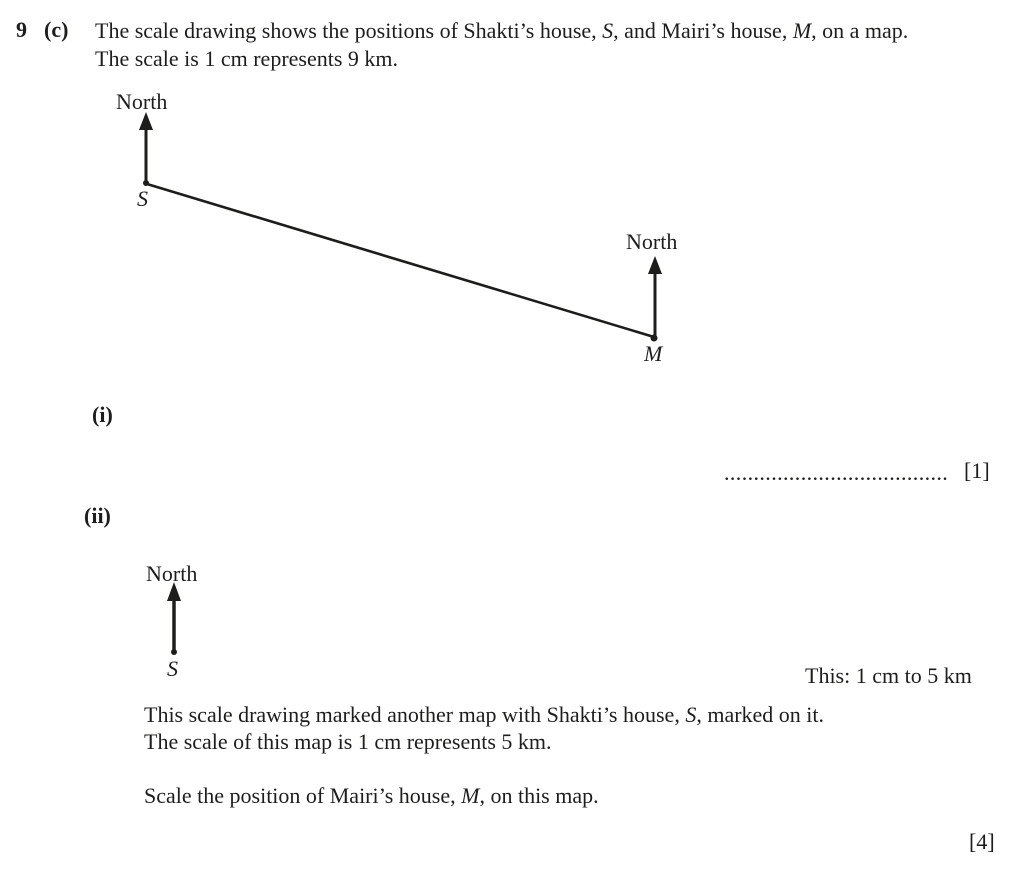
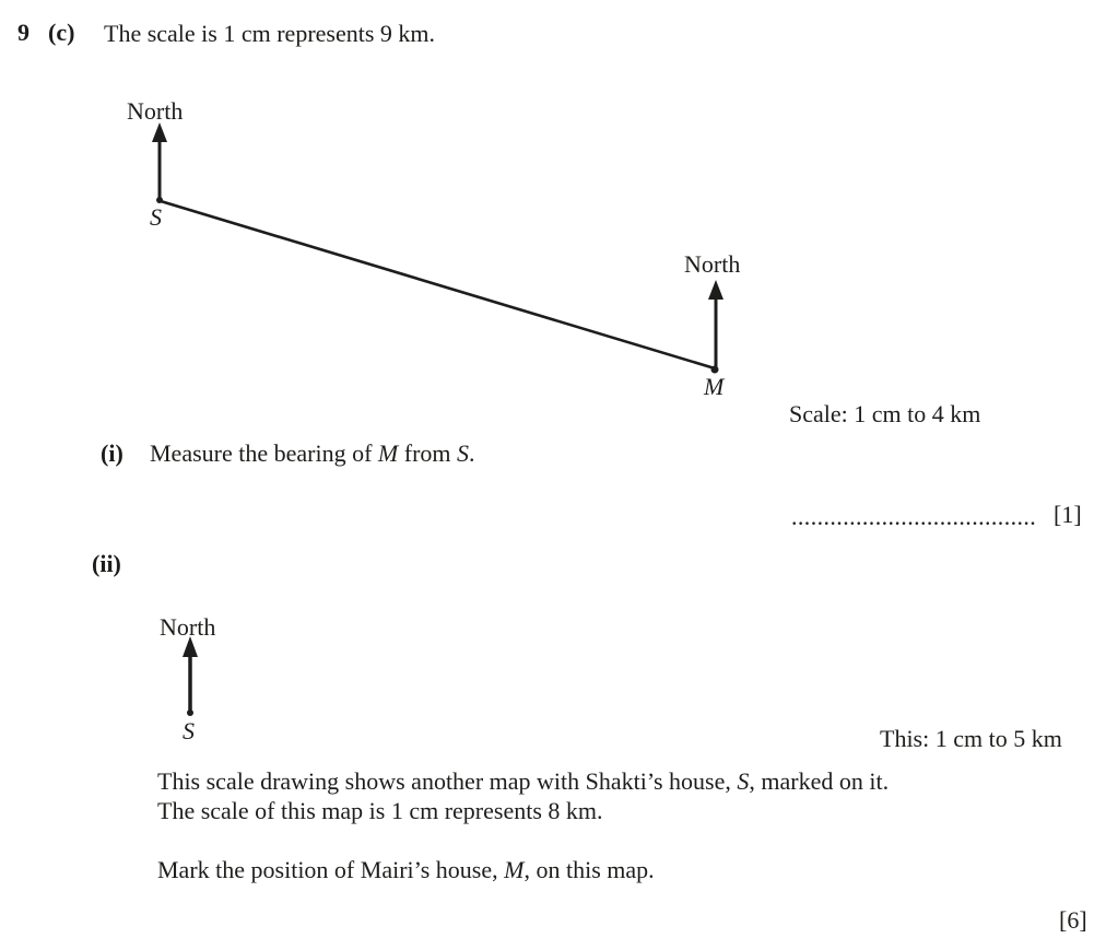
  9
  (c)
- The scale drawing shows the positions of Shakti’s house, S, and Mairi’s house, M, on a map.
  The scale is 1 cm represents 9 km.
  North
  S
  North
  M
+ Scale: 1 cm to 4 km
  (i)
+ Measure the bearing of M from S.
  ......................................
  [1]
  (ii)
  North
  S
  This: 1 cm to 5 km
- This scale drawing marked another map with Shakti’s house, S, marked on it.
+ This scale drawing shows another map with Shakti’s house, S, marked on it.
- The scale of this map is 1 cm represents 5 km.
+ The scale of this map is 1 cm represents 8 km.
- Scale the position of Mairi’s house, M, on this map.
+ Mark the position of Mairi’s house, M, on this map.
- [4]
+ [6]
